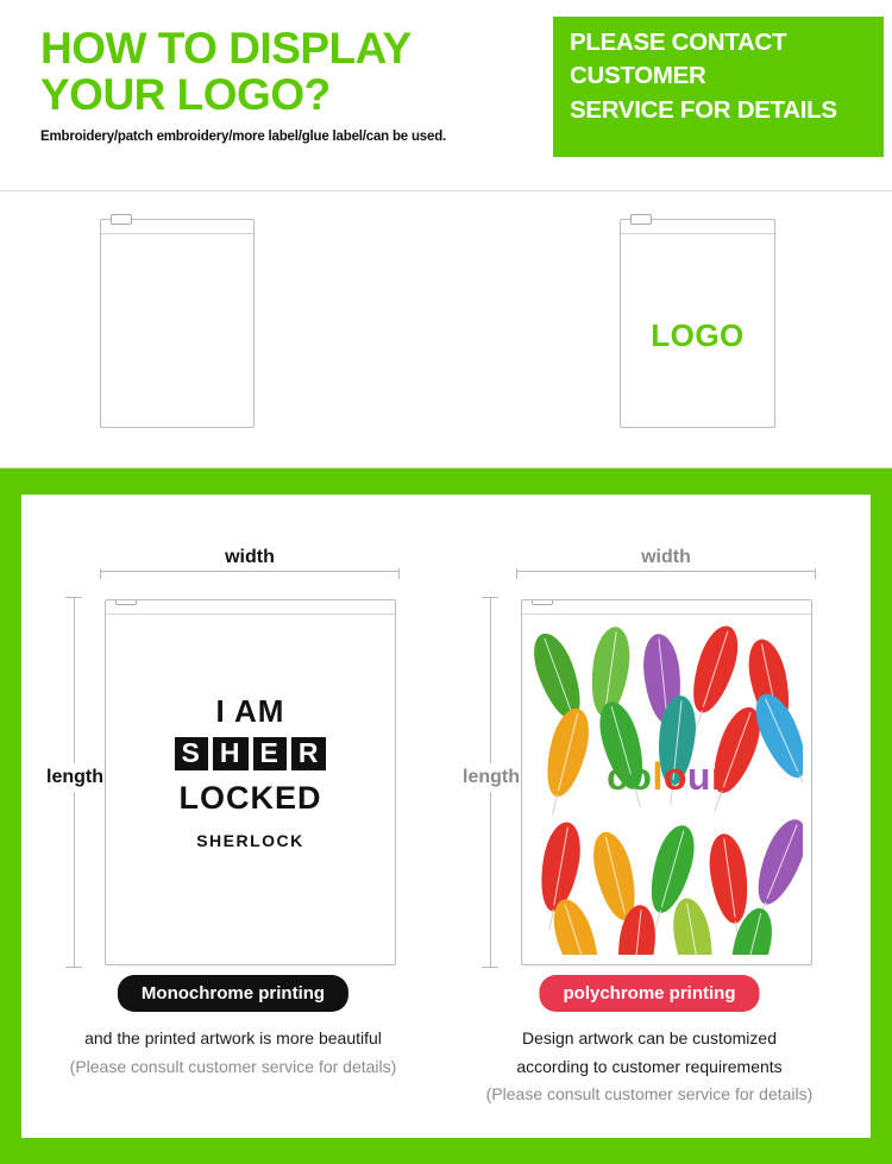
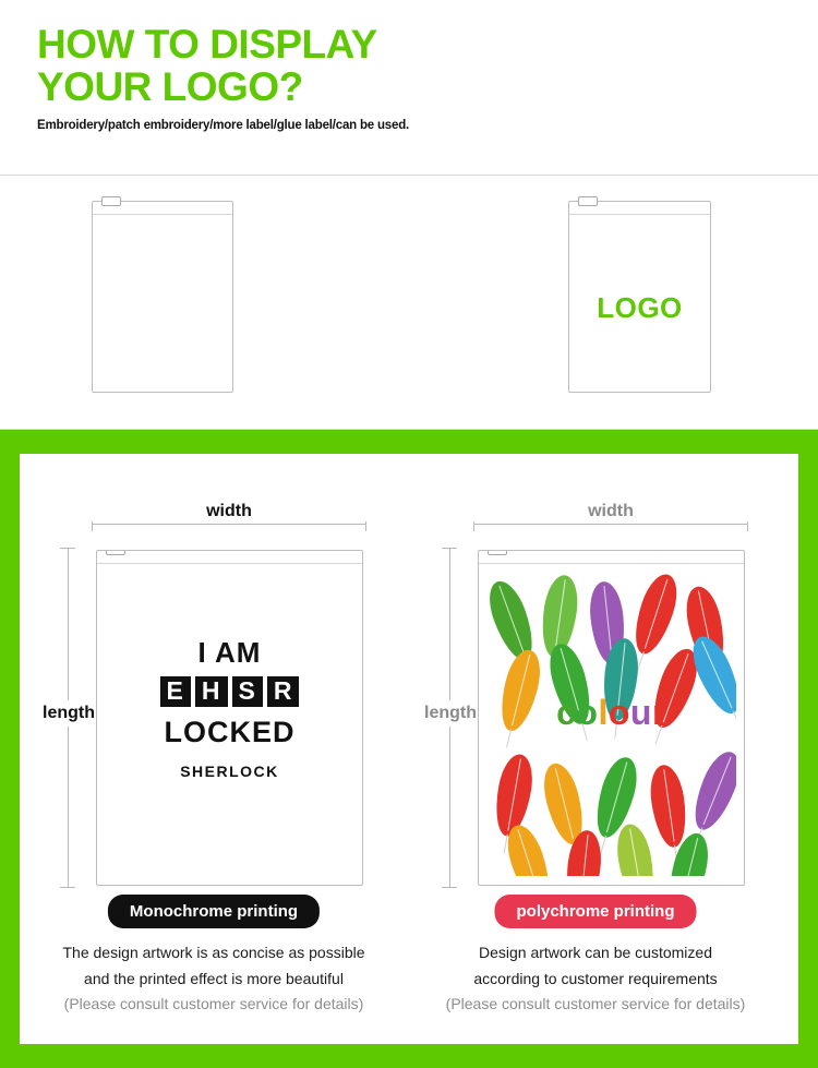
  HOW TO DISPLAY
  YOUR LOGO?
  Embroidery/patch embroidery/more label/glue label/can be used.
- PLEASE CONTACT
- CUSTOMER
- SERVICE FOR DETAILS
  LOGO
  width
  length
  I AM
- S
+ E
  H
- E
+ S
  R
  LOCKED
  SHERLOCK
  Monochrome printing
+ The design artwork is as concise as possible
- and the printed artwork is more beautiful
+ and the printed effect is more beautiful
  (Please consult customer service for details)
  width
  length
  colour
  polychrome printing
  Design artwork can be customized
  according to customer requirements
  (Please consult customer service for details)
